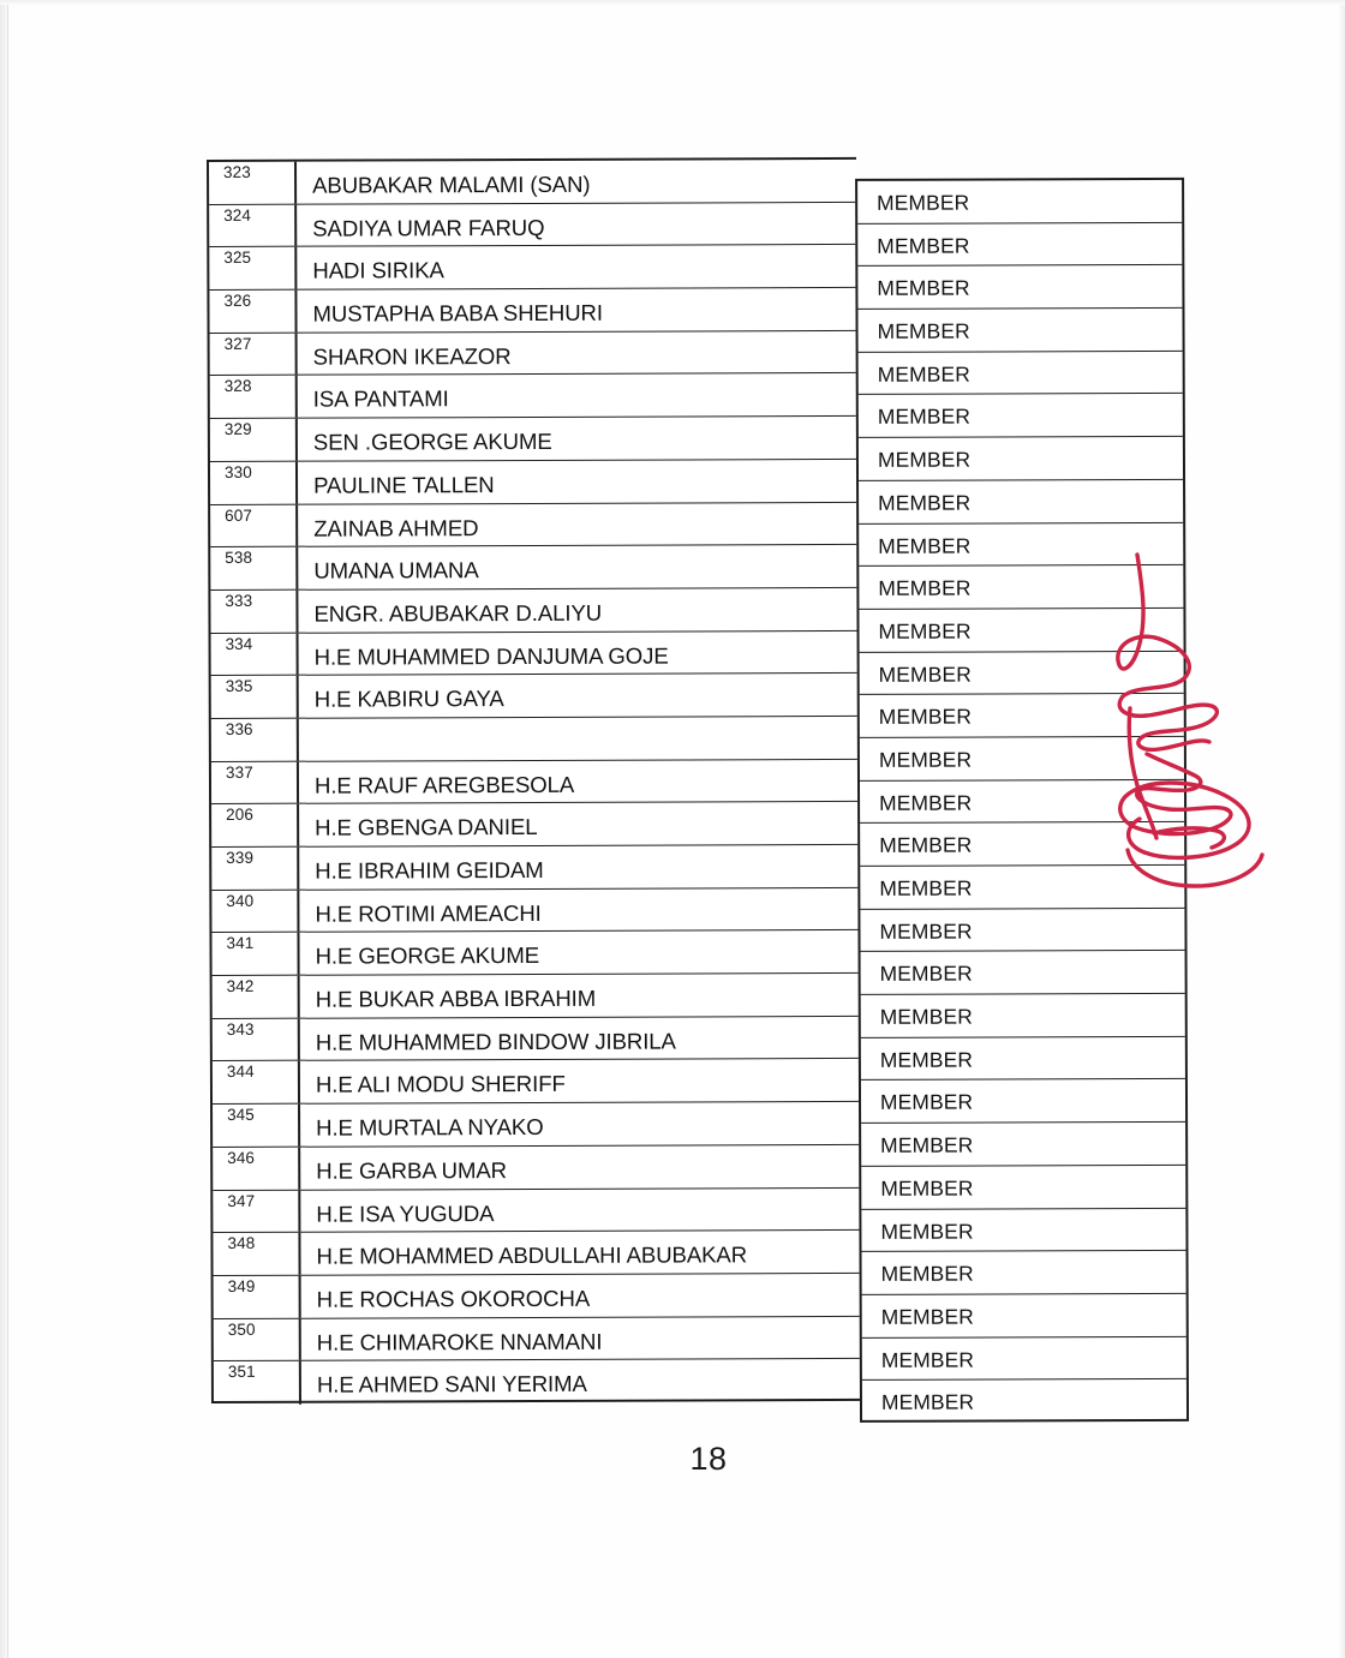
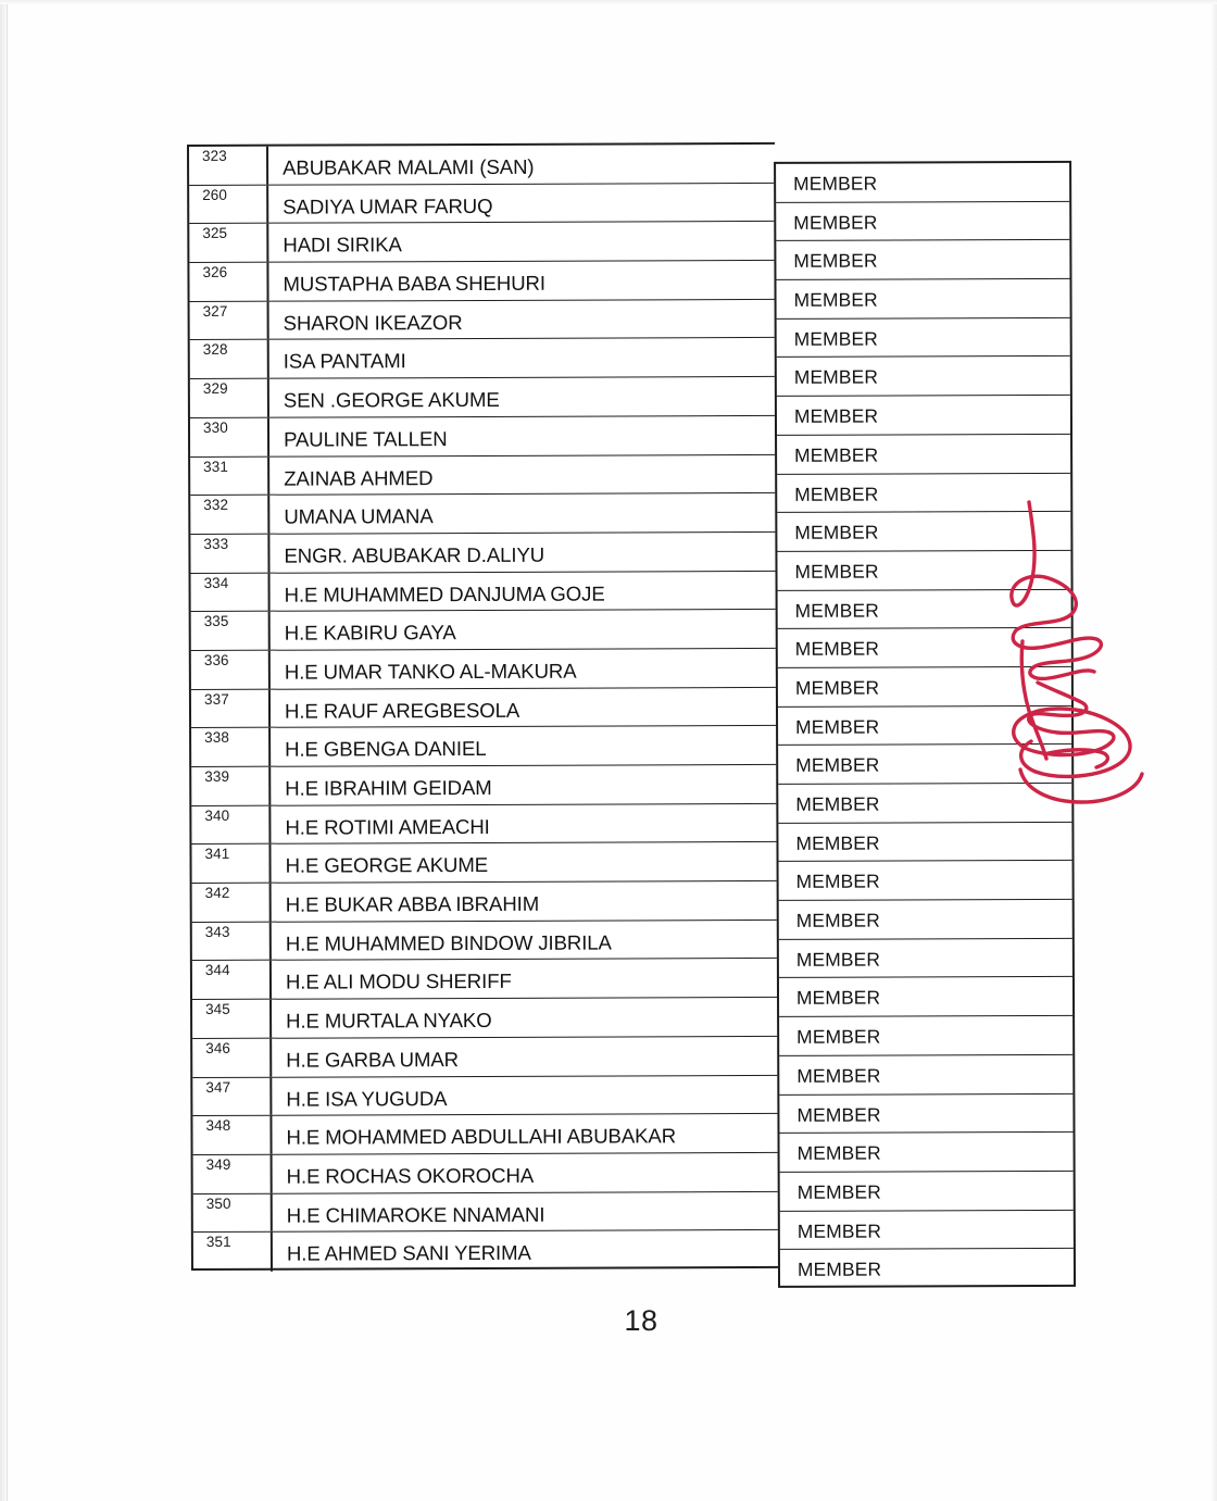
  323
  ABUBAKAR MALAMI (SAN)
- 324
+ 260
  SADIYA UMAR FARUQ
  325
  HADI SIRIKA
  326
  MUSTAPHA BABA SHEHURI
  327
  SHARON IKEAZOR
  328
  ISA PANTAMI
  329
  SEN .GEORGE AKUME
  330
  PAULINE TALLEN
- 607
+ 331
  ZAINAB AHMED
- 538
+ 332
  UMANA UMANA
  333
  ENGR. ABUBAKAR D.ALIYU
  334
  H.E MUHAMMED DANJUMA GOJE
  335
  H.E KABIRU GAYA
  336
+ H.E UMAR TANKO AL-MAKURA
  337
  H.E RAUF AREGBESOLA
- 206
+ 338
  H.E GBENGA DANIEL
  339
  H.E IBRAHIM GEIDAM
  340
  H.E ROTIMI AMEACHI
  341
  H.E GEORGE AKUME
  342
  H.E BUKAR ABBA IBRAHIM
  343
  H.E MUHAMMED BINDOW JIBRILA
  344
  H.E ALI MODU SHERIFF
  345
  H.E MURTALA NYAKO
  346
  H.E GARBA UMAR
  347
  H.E ISA YUGUDA
  348
  H.E MOHAMMED ABDULLAHI ABUBAKAR
  349
  H.E ROCHAS OKOROCHA
  350
  H.E CHIMAROKE NNAMANI
  351
  H.E AHMED SANI YERIMA
  MEMBER
  MEMBER
  MEMBER
  MEMBER
  MEMBER
  MEMBER
  MEMBER
  MEMBER
  MEMBER
  MEMBER
  MEMBER
  MEMBER
  MEMBER
  MEMBER
  MEMBER
  MEMBER
  MEMBER
  MEMBER
  MEMBER
  MEMBER
  MEMBER
  MEMBER
  MEMBER
  MEMBER
  MEMBER
  MEMBER
  MEMBER
  MEMBER
  MEMBER
  18
